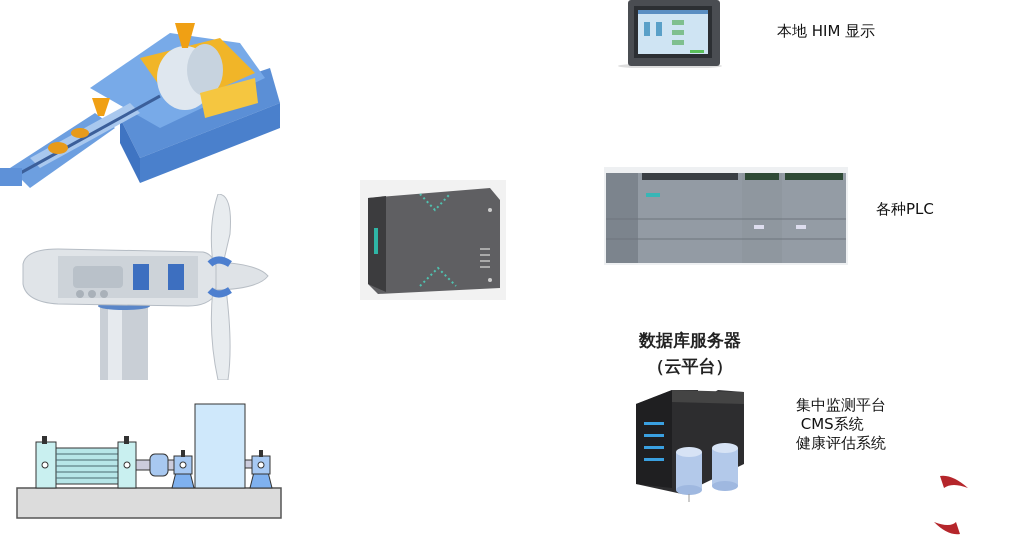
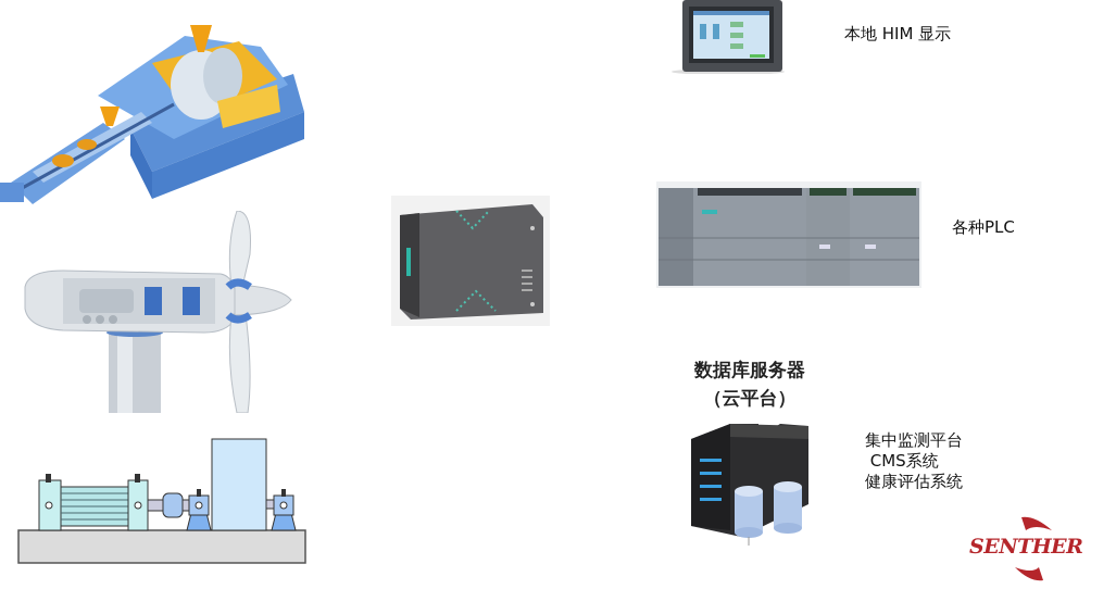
  本地 HIM 显示
  各种PLC
  数据库服务器
  （云平台）
  集中监测平台
  CMS系统
  健康评估系统
+ SENTHER
